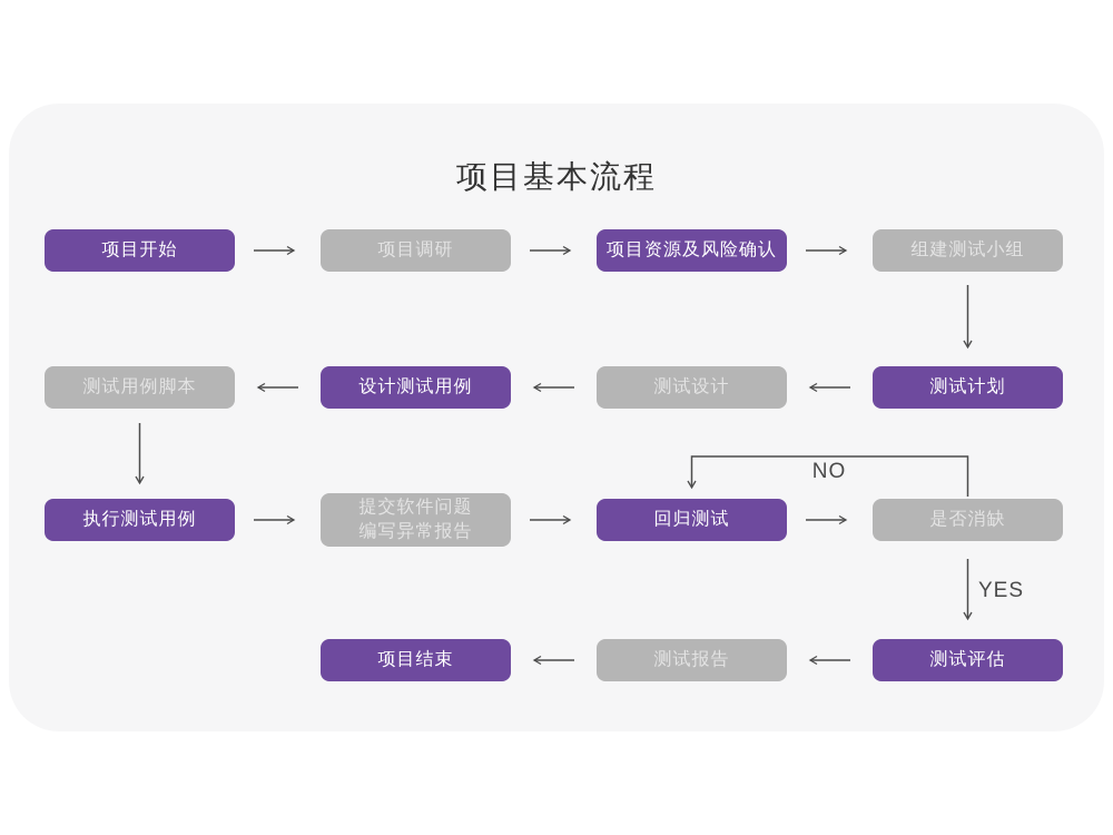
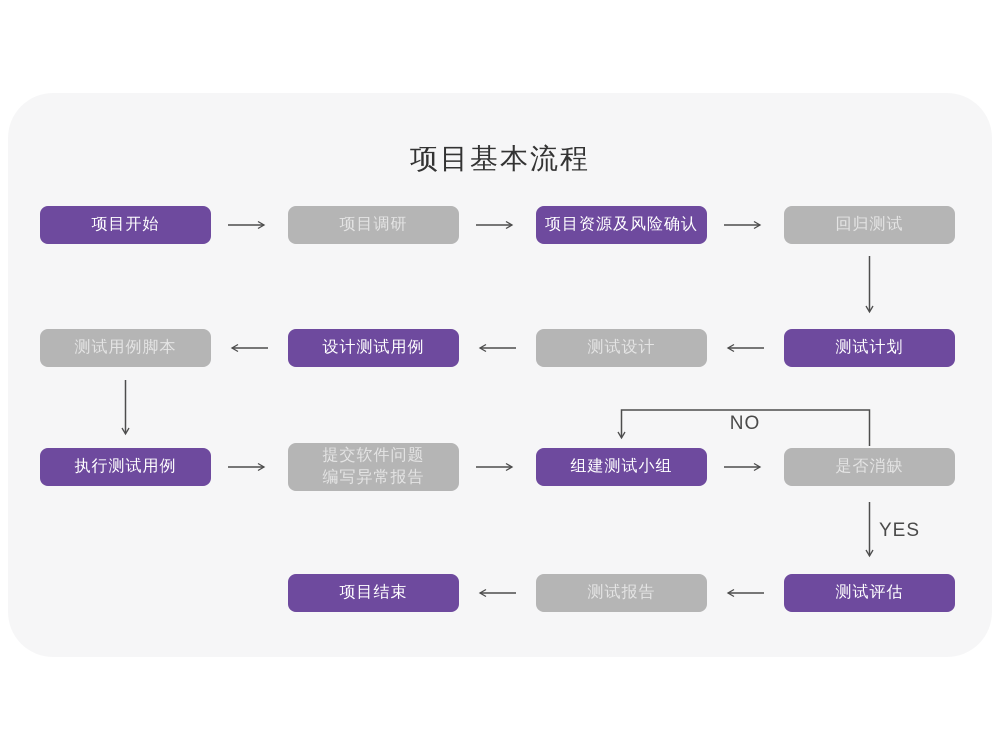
  项目基本流程
  项目开始
  项目调研
  项目资源及风险确认
- 组建测试小组
+ 回归测试
  测试计划
  测试设计
  设计测试用例
  测试用例脚本
  执行测试用例
  提交软件问题
  编写异常报告
- 回归测试
+ 组建测试小组
  是否消缺
  测试评估
  测试报告
  项目结束
  NO
  YES
